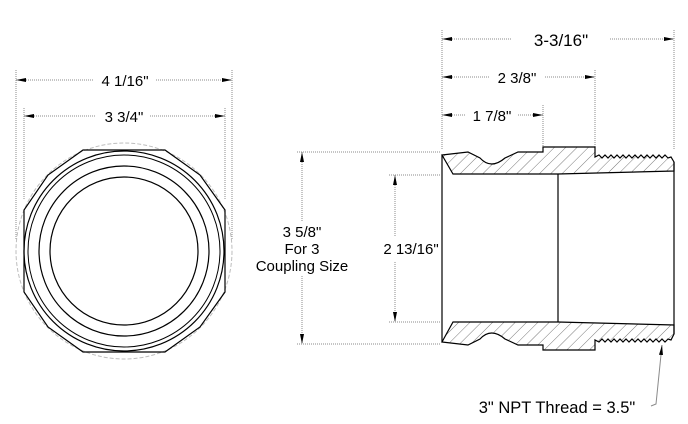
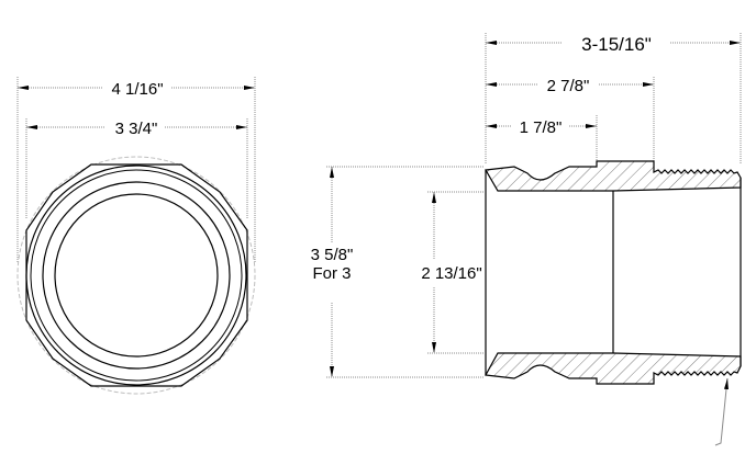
  4 1/16"
  3 3/4"
- 3-3/16"
+ 3-15/16"
- 2 3/8"
+ 2 7/8"
  1 7/8"
  3 5/8"
  For 3
- Coupling Size
  2 13/16"
- 3" NPT Thread = 3.5"
